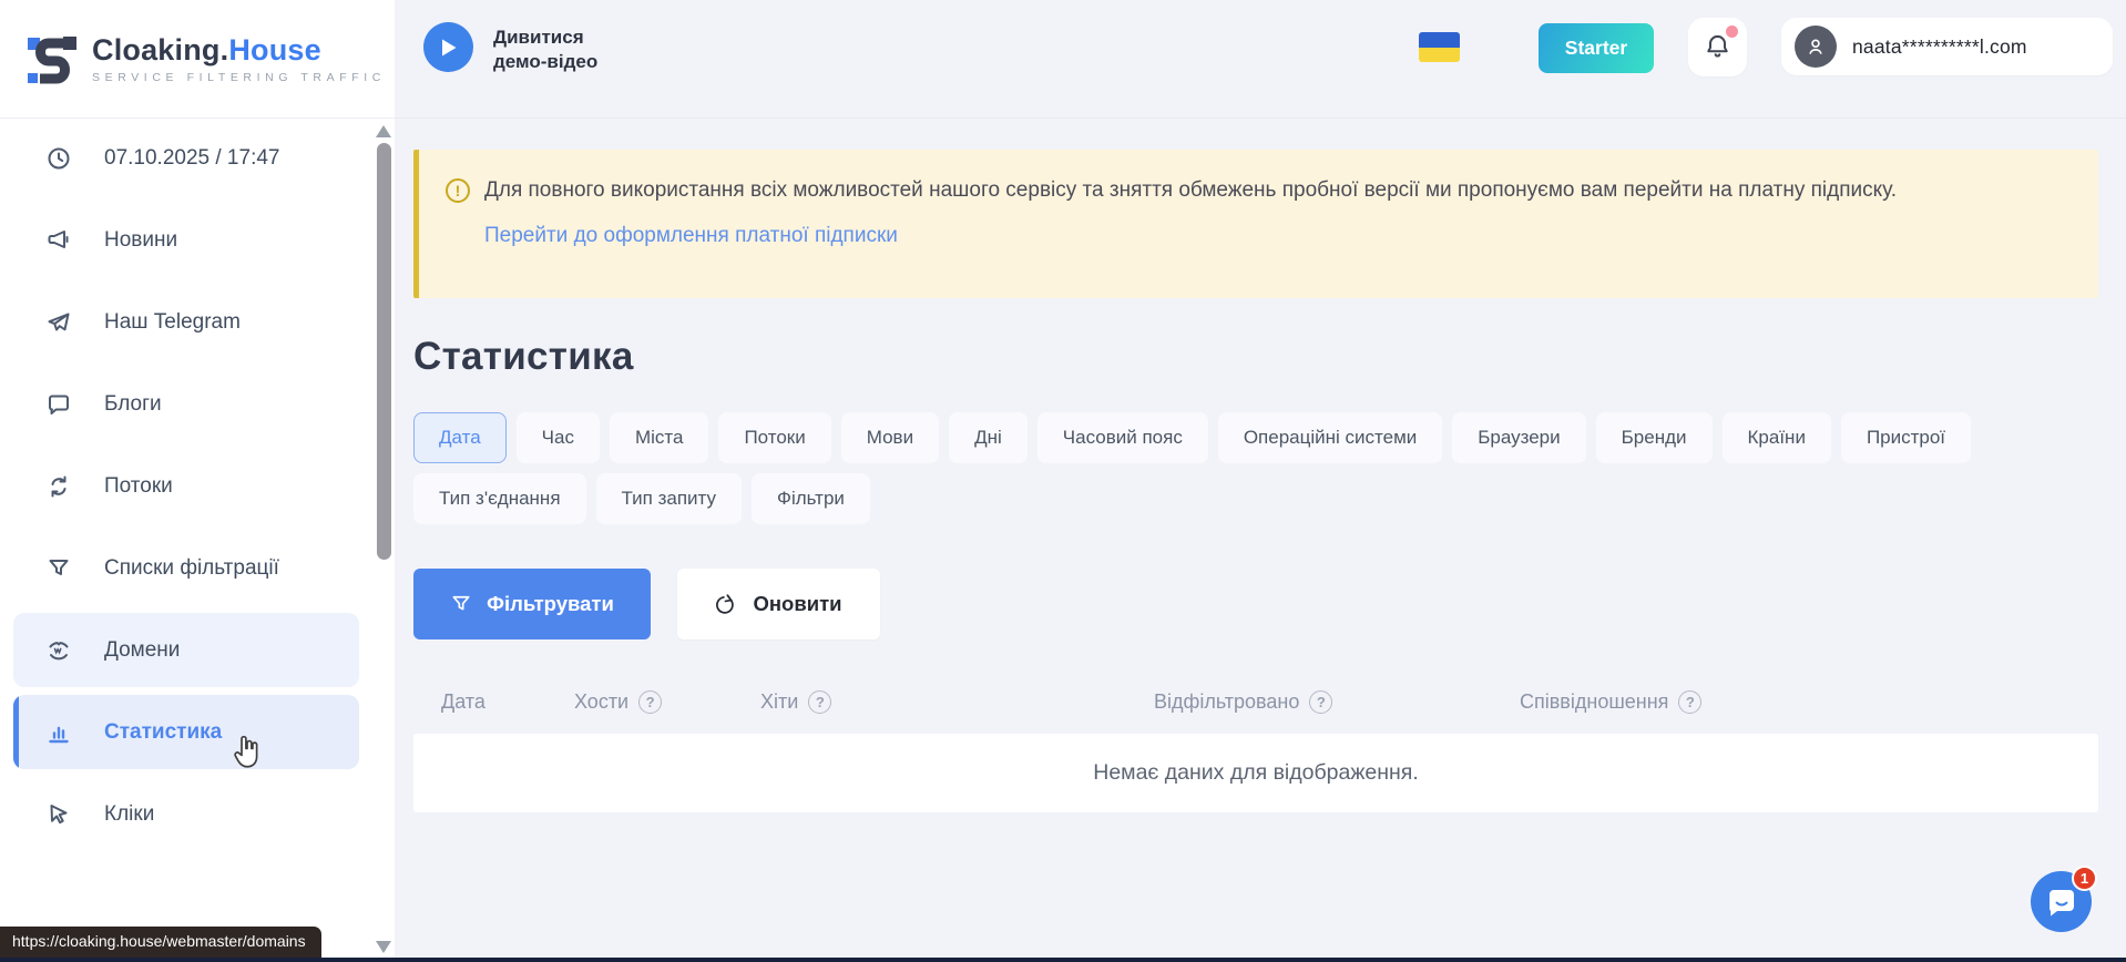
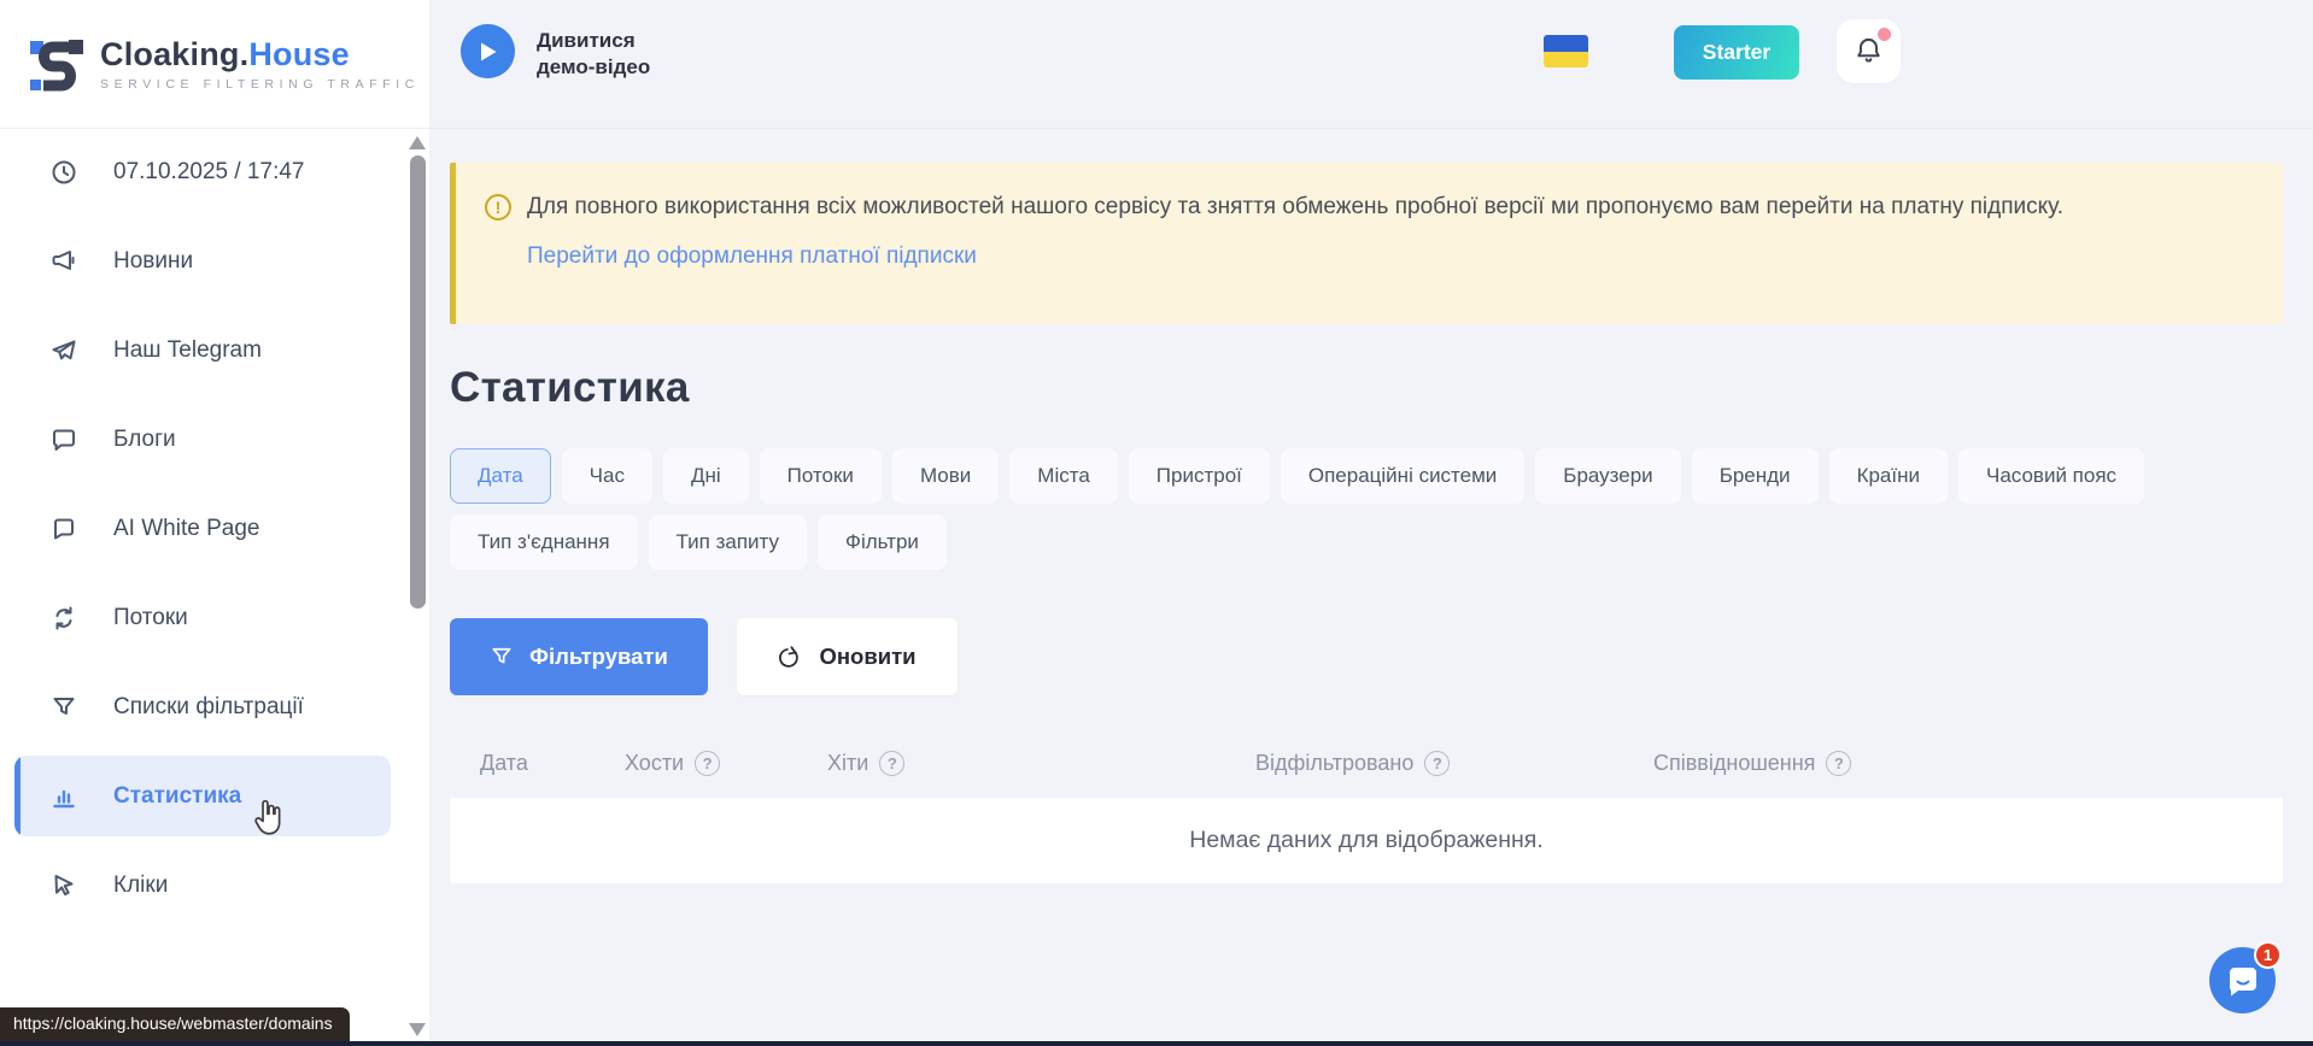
  Cloaking.House
  SERVICE FILTERING TRAFFIC
  07.10.2025 / 17:47
  Новини
  Наш Telegram
  Блоги
+ AI White Page
  Потоки
  Списки фільтрації
- Домени
  Статистика
  Кліки
  Дивитися
  демо-відео
  Starter
- naata**********l.com
  !
  Для повного використання всіх можливостей нашого сервісу та зняття обмежень пробної версії ми пропонуємо вам перейти на платну підписку.
  Перейти до оформлення платної підписки
  Статистика
  Дата
  Час
- Міста
+ Дні
  Потоки
  Мови
- Дні
+ Міста
- Часовий пояс
+ Пристрої
  Операційні системи
  Браузери
  Бренди
  Країни
- Пристрої
+ Часовий пояс
  Тип з'єднання
  Тип запиту
  Фільтри
  Фільтрувати
  Оновити
  Дата
  Хости
  ?
  Хіти
  ?
  Відфільтровано
  ?
  Співвідношення
  ?
  Немає даних для відображення.
  1
  https://cloaking.house/webmaster/domains
